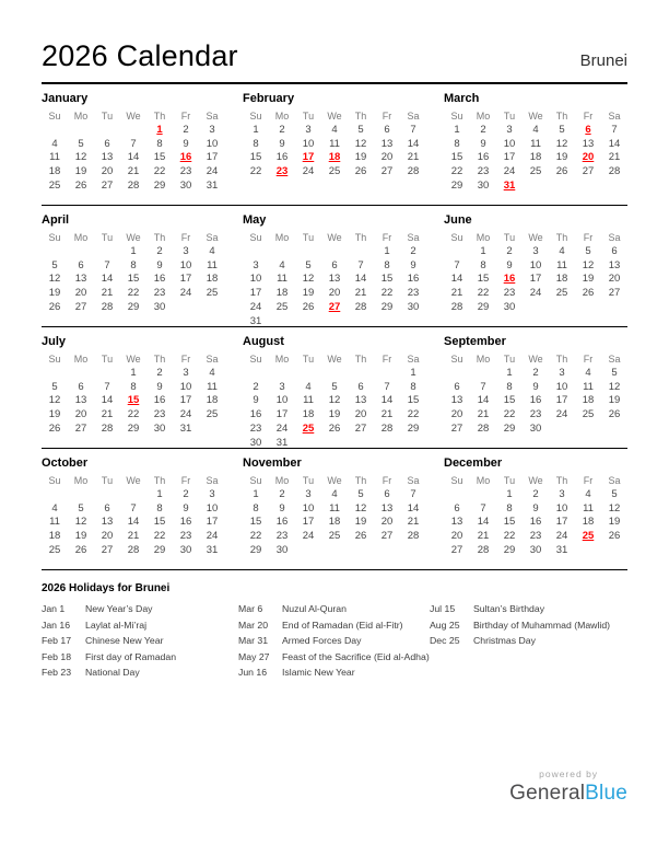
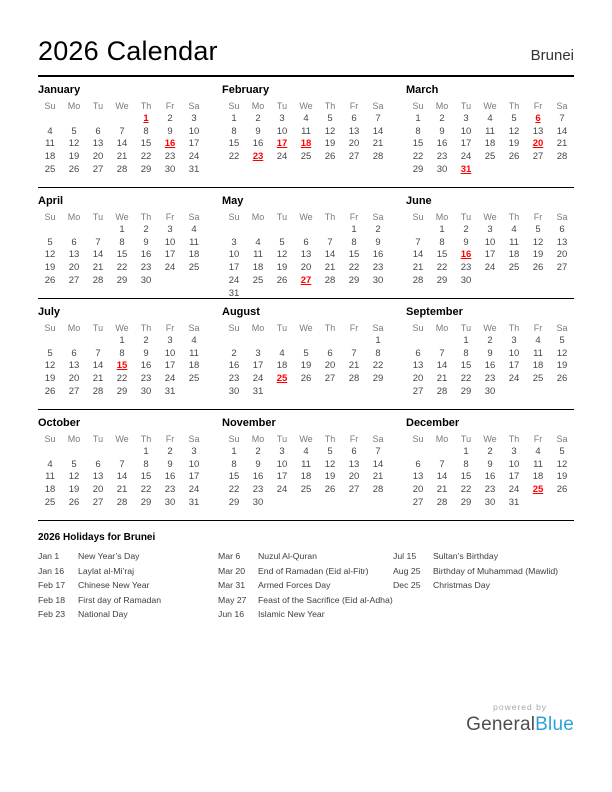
  2026 Calendar
  Brunei
  January
  Su	Mo	Tu	We	Th	Fr	Sa
  				1	2	3
  4	5	6	7	8	9	10
  11	12	13	14	15	16	17
  18	19	20	21	22	23	24
  25	26	27	28	29	30	31
  February
  Su	Mo	Tu	We	Th	Fr	Sa
  1	2	3	4	5	6	7
  8	9	10	11	12	13	14
  15	16	17	18	19	20	21
  22	23	24	25	26	27	28
  March
  Su	Mo	Tu	We	Th	Fr	Sa
  1	2	3	4	5	6	7
  8	9	10	11	12	13	14
  15	16	17	18	19	20	21
  22	23	24	25	26	27	28
  29	30	31
  April
  Su	Mo	Tu	We	Th	Fr	Sa
  			1	2	3	4
  5	6	7	8	9	10	11
  12	13	14	15	16	17	18
  19	20	21	22	23	24	25
  26	27	28	29	30
  May
  Su	Mo	Tu	We	Th	Fr	Sa
  					1	2
  3	4	5	6	7	8	9
  10	11	12	13	14	15	16
  17	18	19	20	21	22	23
  24	25	26	27	28	29	30
  31
  June
  Su	Mo	Tu	We	Th	Fr	Sa
  	1	2	3	4	5	6
  7	8	9	10	11	12	13
  14	15	16	17	18	19	20
  21	22	23	24	25	26	27
  28	29	30
  July
  Su	Mo	Tu	We	Th	Fr	Sa
  			1	2	3	4
  5	6	7	8	9	10	11
  12	13	14	15	16	17	18
  19	20	21	22	23	24	25
  26	27	28	29	30	31
  August
  Su	Mo	Tu	We	Th	Fr	Sa
  						1
  2	3	4	5	6	7	8
- 9	10	11	12	13	14	15
  16	17	18	19	20	21	22
  23	24	25	26	27	28	29
  30	31
  September
  Su	Mo	Tu	We	Th	Fr	Sa
  		1	2	3	4	5
  6	7	8	9	10	11	12
  13	14	15	16	17	18	19
  20	21	22	23	24	25	26
  27	28	29	30
  October
  Su	Mo	Tu	We	Th	Fr	Sa
  				1	2	3
  4	5	6	7	8	9	10
  11	12	13	14	15	16	17
  18	19	20	21	22	23	24
  25	26	27	28	29	30	31
  November
  Su	Mo	Tu	We	Th	Fr	Sa
  1	2	3	4	5	6	7
  8	9	10	11	12	13	14
  15	16	17	18	19	20	21
  22	23	24	25	26	27	28
  29	30
  December
  Su	Mo	Tu	We	Th	Fr	Sa
  		1	2	3	4	5
  6	7	8	9	10	11	12
  13	14	15	16	17	18	19
  20	21	22	23	24	25	26
  27	28	29	30	31
  2026 Holidays for Brunei
  Jan 1
  New Year’s Day
  Jan 16
  Laylat al-Mi’raj
  Feb 17
  Chinese New Year
  Feb 18
  First day of Ramadan
  Feb 23
  National Day
  Mar 6
  Nuzul Al-Quran
  Mar 20
  End of Ramadan (Eid al-Fitr)
  Mar 31
  Armed Forces Day
  May 27
  Feast of the Sacrifice (Eid al-Adha)
  Jun 16
  Islamic New Year
  Jul 15
  Sultan’s Birthday
  Aug 25
  Birthday of Muhammad (Mawlid)
  Dec 25
  Christmas Day
  powered by
  GeneralBlue
